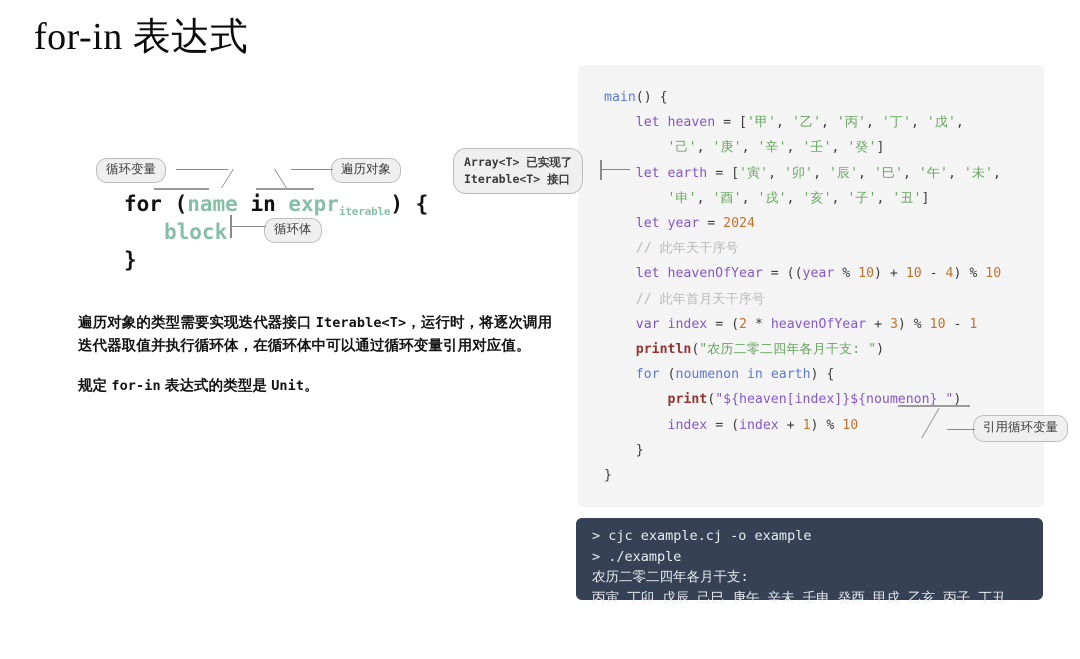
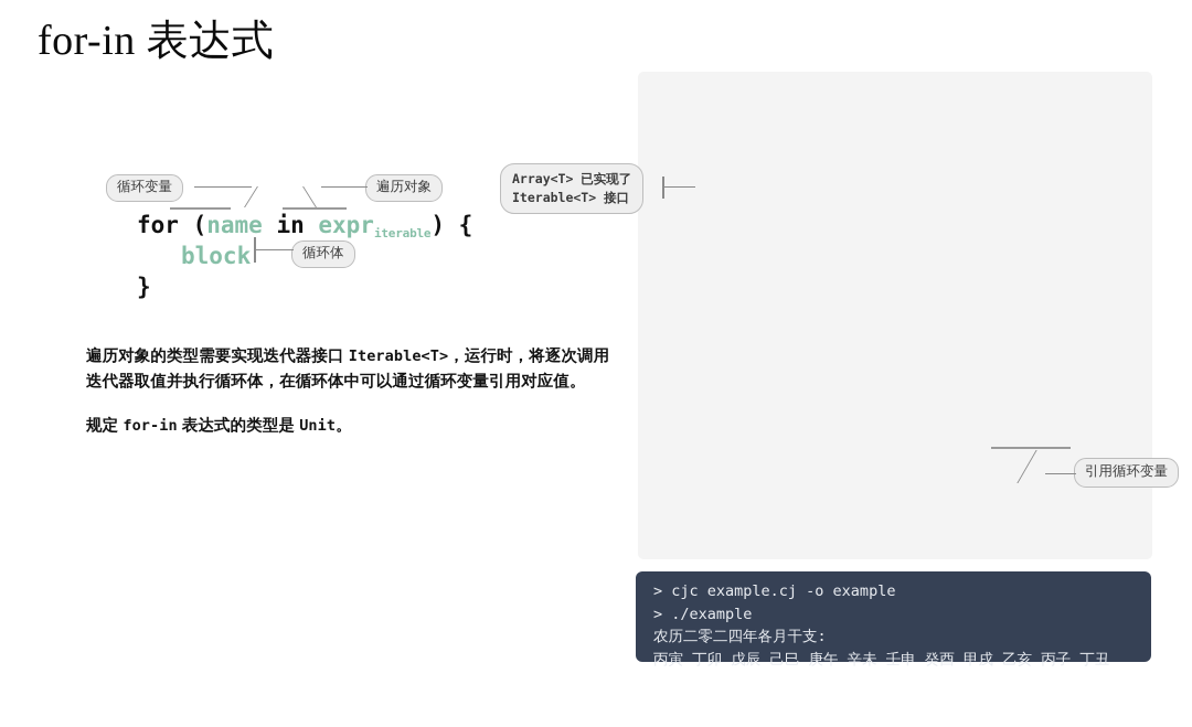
  for-in 表达式
  循环变量
  遍历对象
  循环体
  for (name in expriterable) {
  block
  }
  遍历对象的类型需要实现迭代器接口 Iterable<T>，运行时，将逐次调用迭代器取值并执行循环体，在循环体中可以通过循环变量引用对应值。
  规定 for-in 表达式的类型是 Unit。
- main() { let heaven = ['甲', '乙', '丙', '丁', '戊', '己', '庚', '辛', '壬', '癸'] let earth = ['寅', '卯', '辰', '巳', '午', '未', '申', '酉', '戌', '亥', '子', '丑'] let year = 2024 // 此年天干序号 let heavenOfYear = ((year % 10) + 10 - 4) % 10 // 此年首月天干序号 var index = (2 * heavenOfYear + 3) % 10 - 1 println("农历二零二四年各月干支: ") for (noumenon in earth) { print("${heaven[index]}${noumenon} ") index = (index + 1) % 10 } }
  Array<T> 已实现了 Iterable<T> 接口
  引用循环变量
  > cjc example.cj -o example > ./example 农历二零二四年各月干支: 丙寅 丁卯 戊辰 己巳 庚午 辛未 壬申 癸酉 甲戌 乙亥 丙子 丁丑
